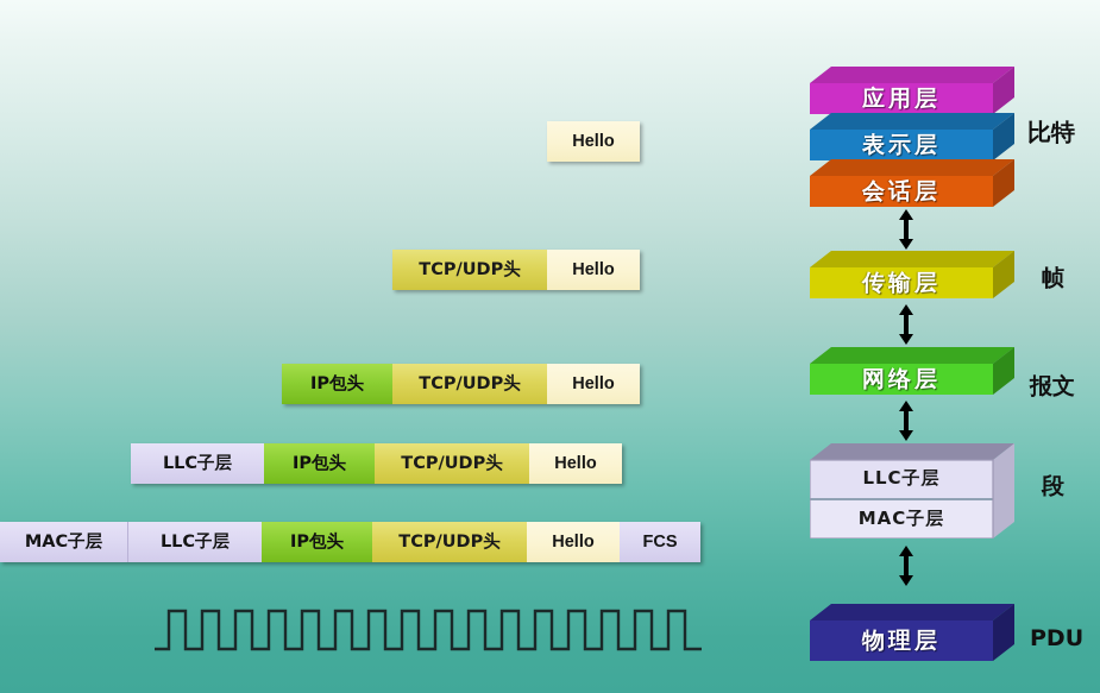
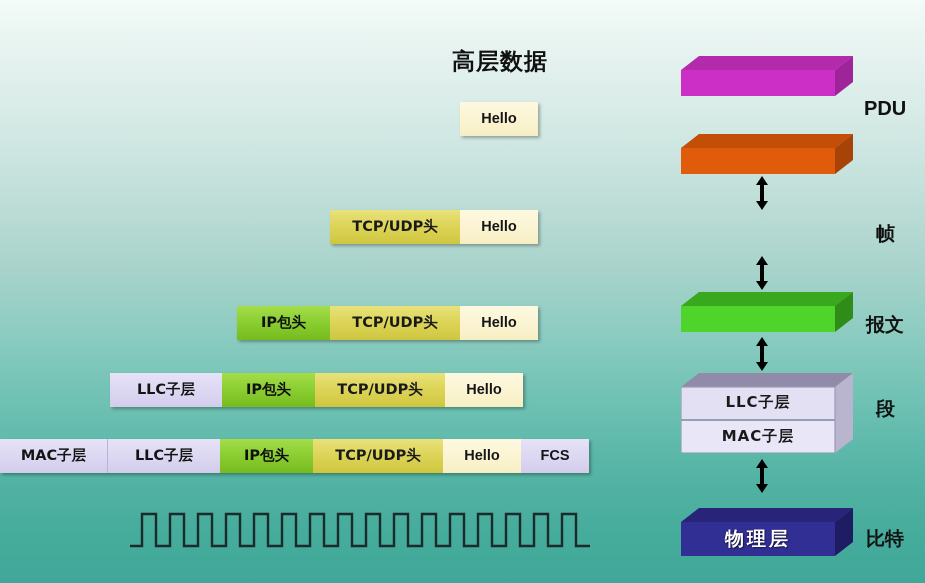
+ 高层数据
  Hello
  TCP/UDP头
  Hello
  IP包头
  TCP/UDP头
  Hello
  LLC子层
  IP包头
  TCP/UDP头
  Hello
  MAC子层
  LLC子层
  IP包头
  TCP/UDP头
  Hello
  FCS
- 应用层
- 表示层
- 会话层
- 传输层
- 网络层
  LLC子层
  MAC子层
  物理层
- 比特
+ PDU
  帧
  报文
  段
- PDU
+ 比特
